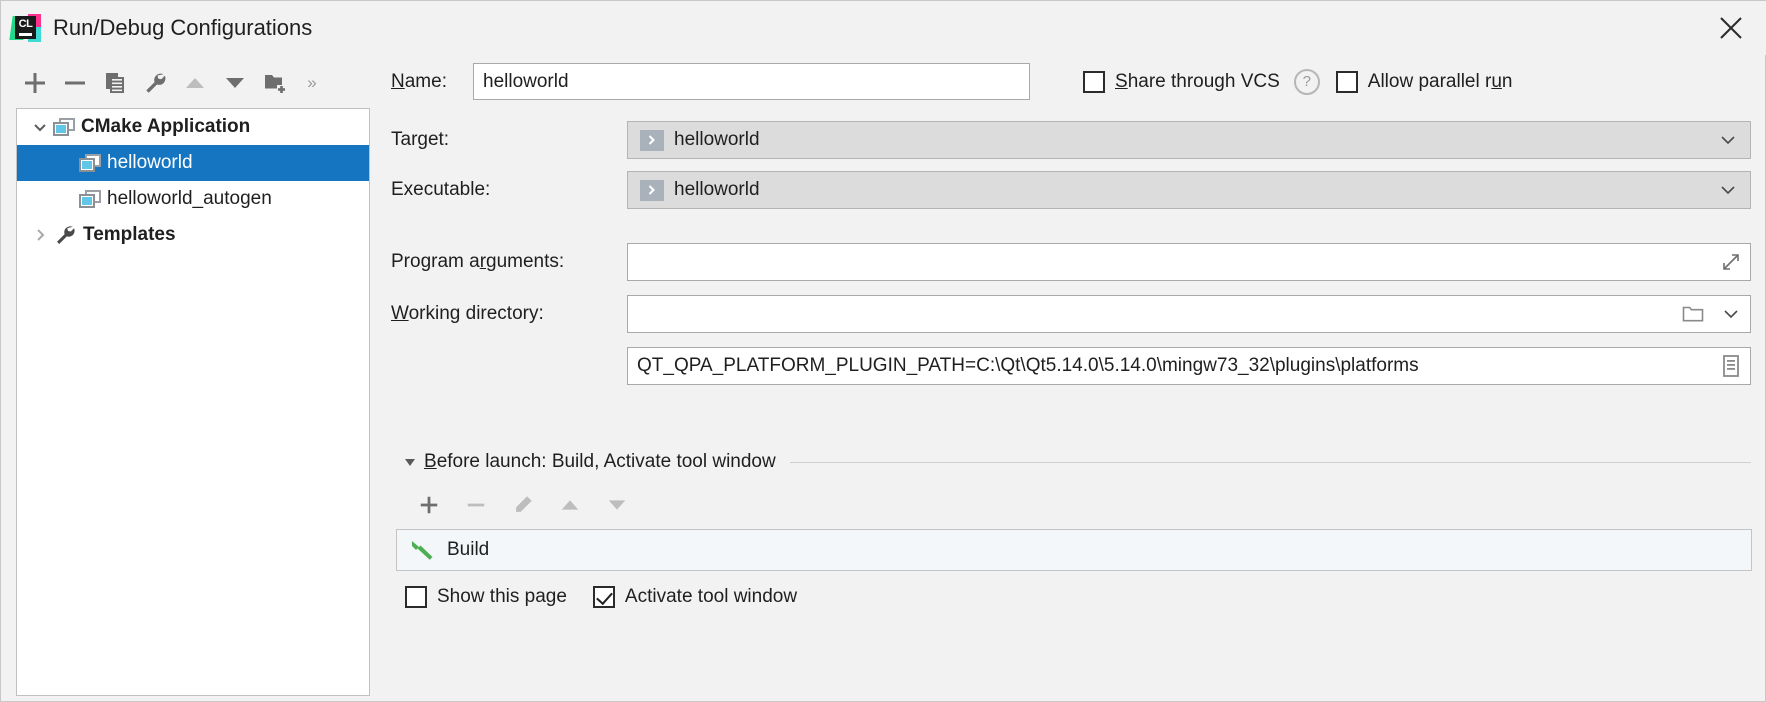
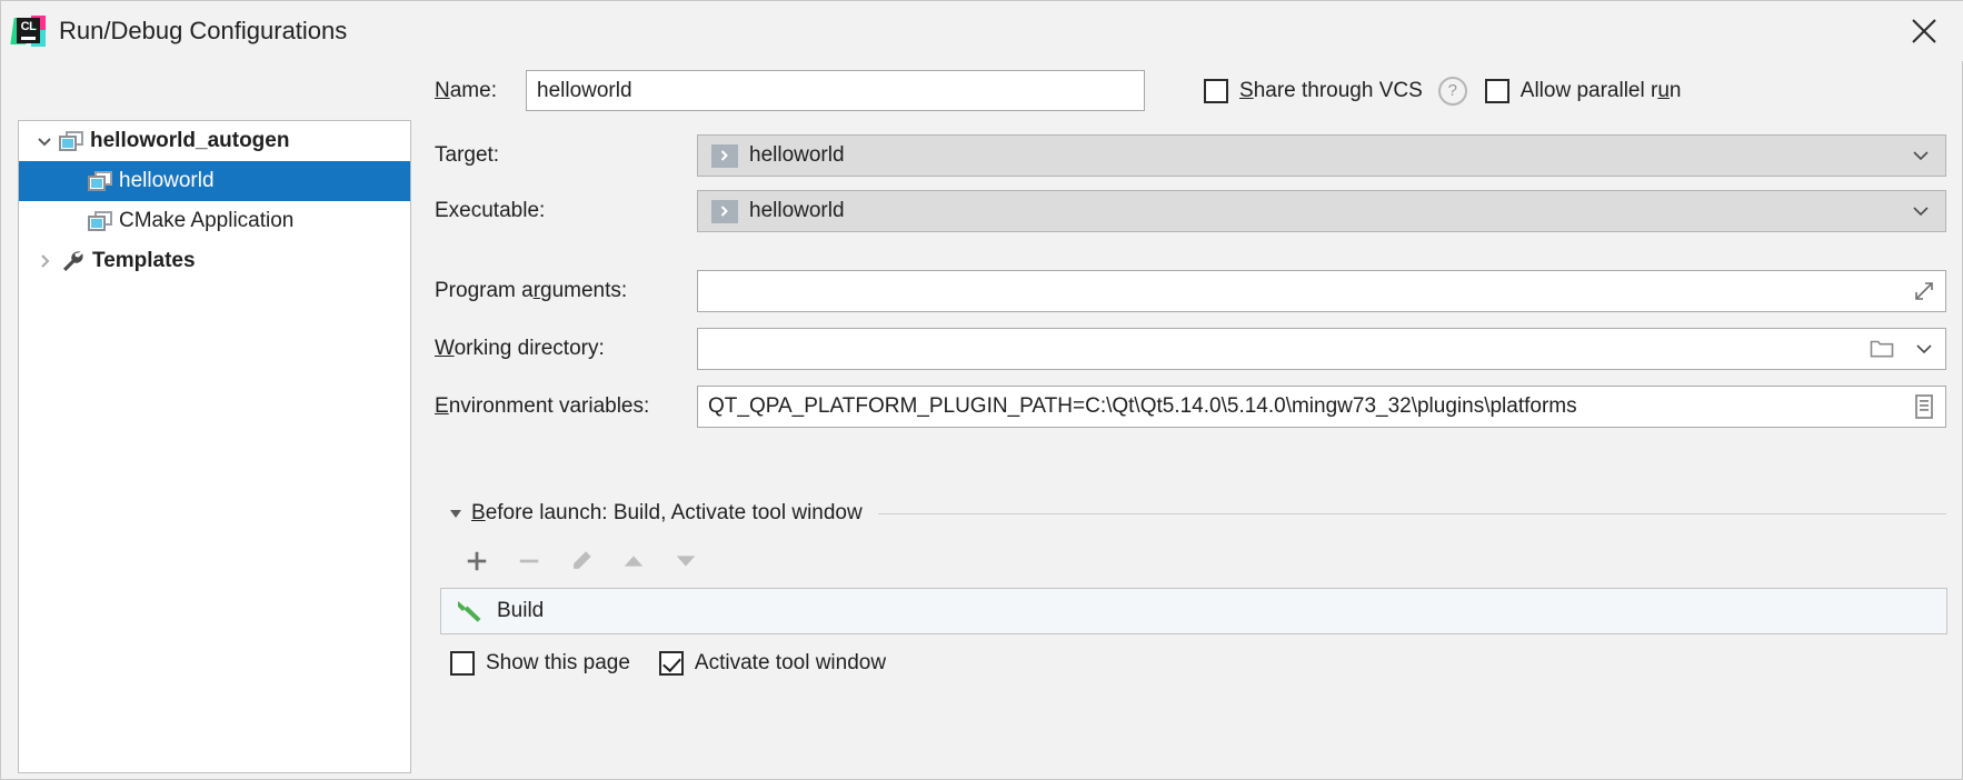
  CL
  Run/Debug Configurations
- »
- CMake Application
+ helloworld_autogen
  helloworld
- helloworld_autogen
+ CMake Application
  Templates
  Name:
  helloworld
  Share through VCS
  ?
  Allow parallel run
  Target:
  helloworld
  Executable:
  helloworld
  Program arguments:
  Working directory:
+ Environment variables:
  QT_QPA_PLATFORM_PLUGIN_PATH=C:\Qt\Qt5.14.0\5.14.0\mingw73_32\plugins\platforms
  Before launch: Build, Activate tool window
  Build
  Show this page
  Activate tool window
